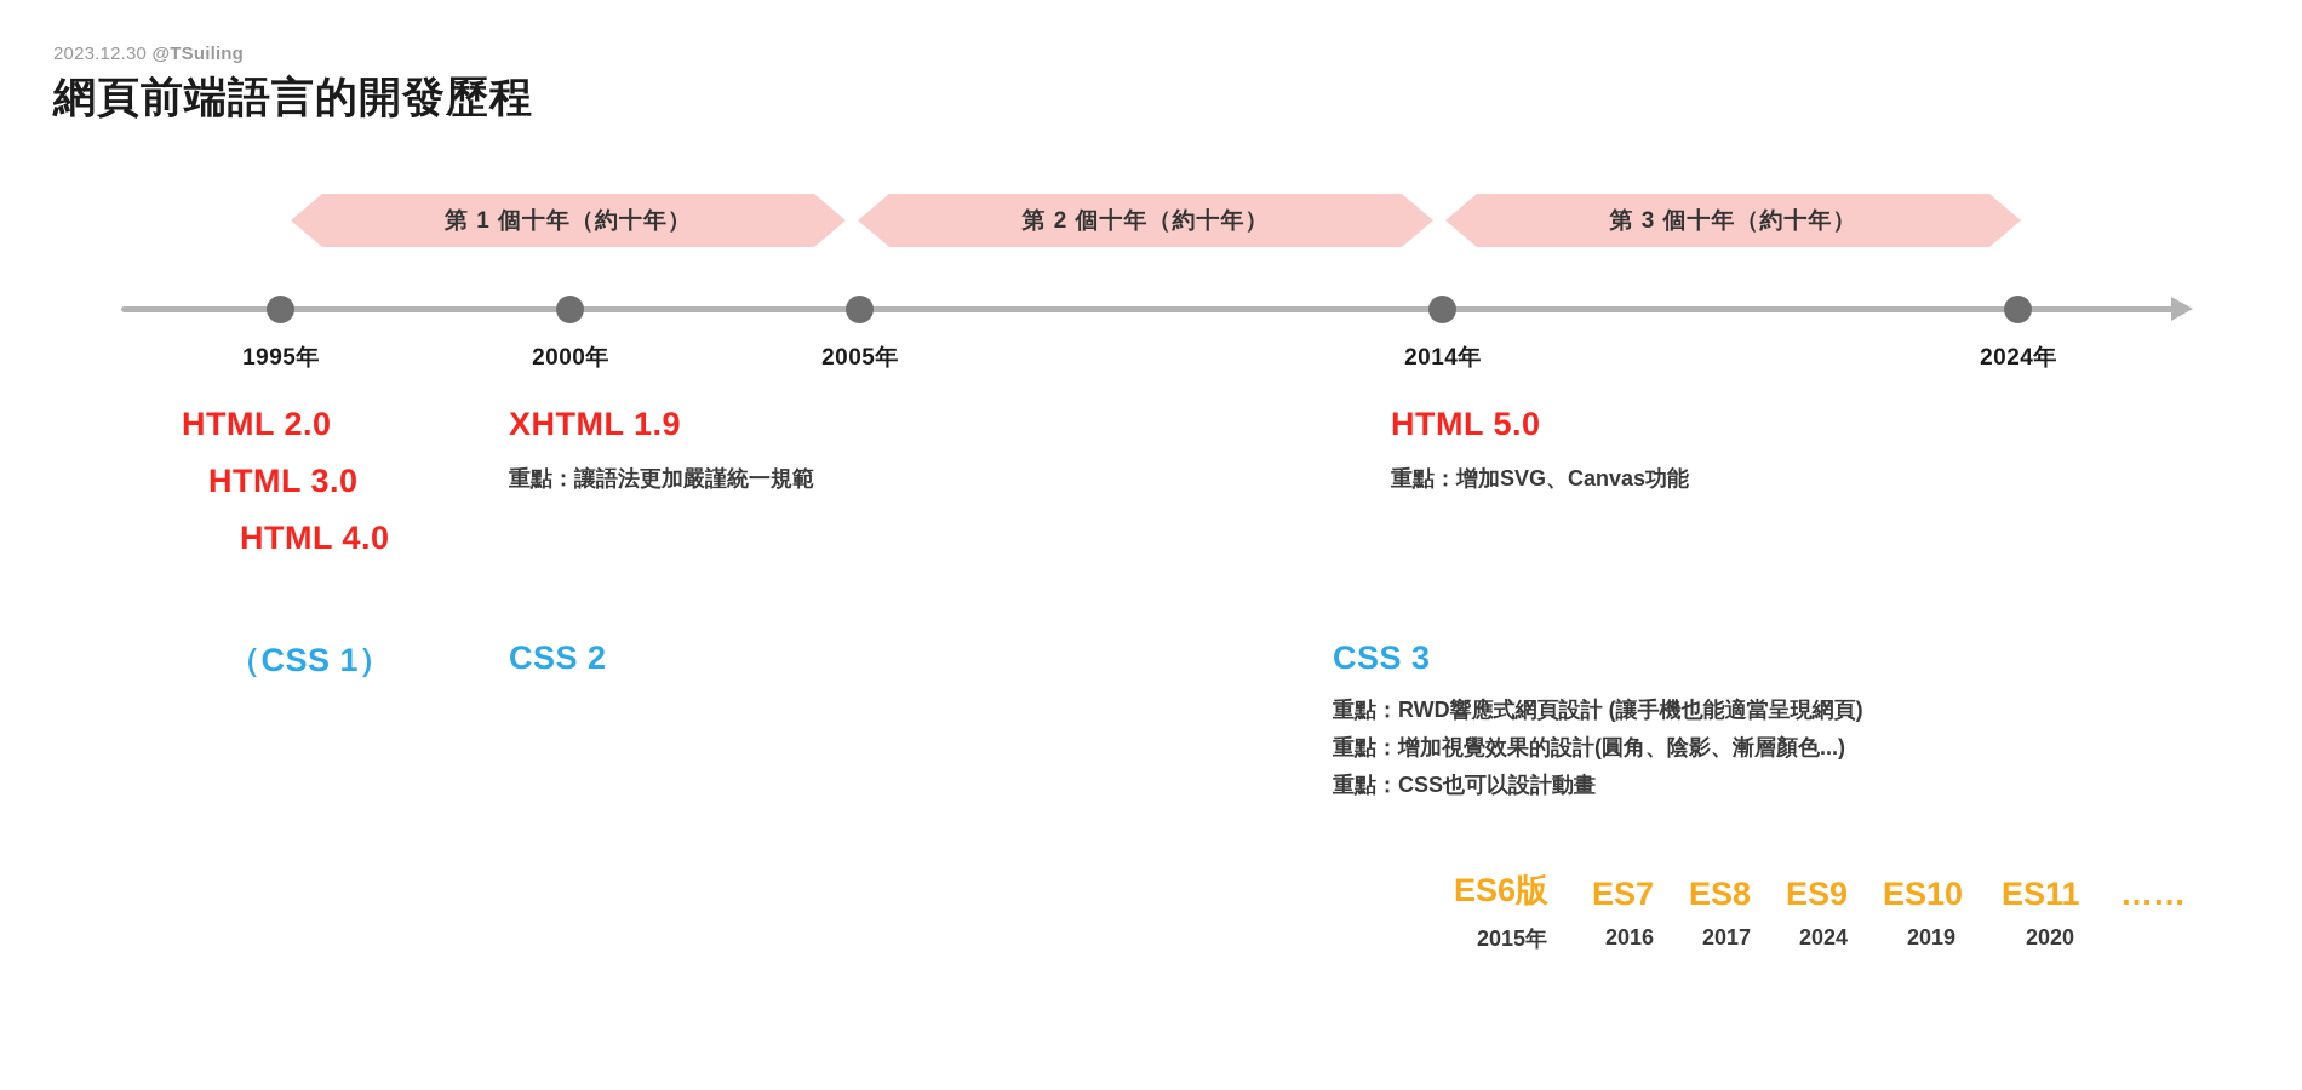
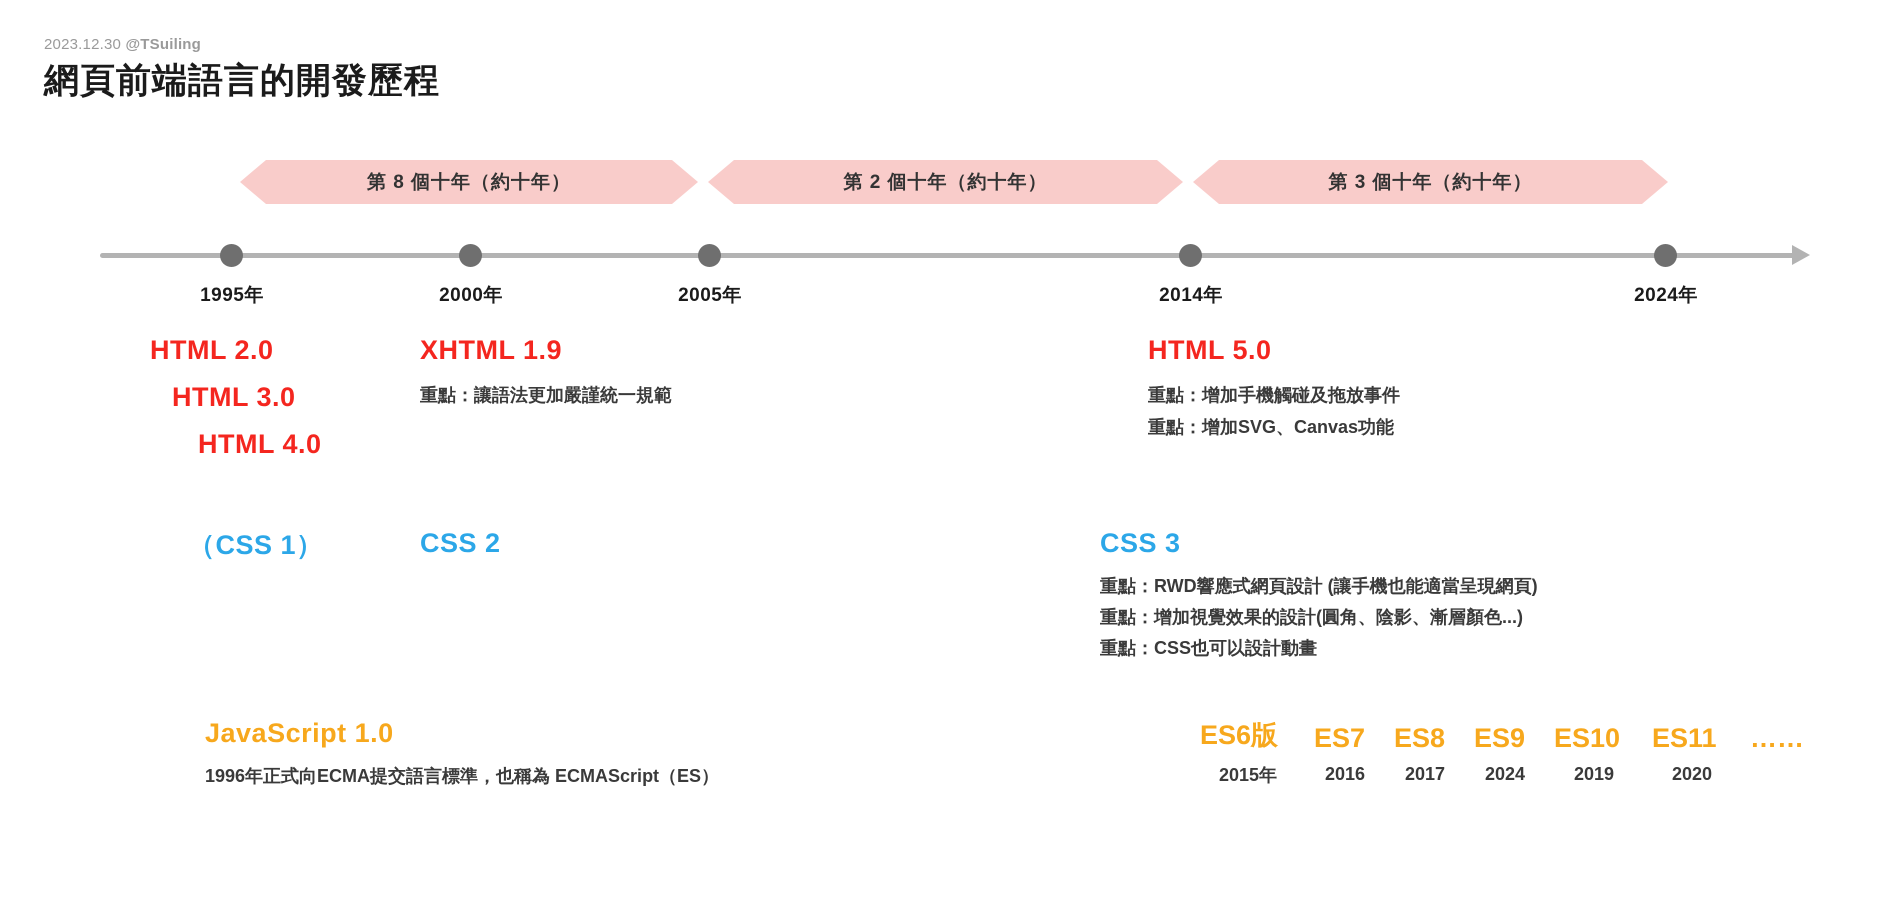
  2023.12.30 @TSuiling
  網頁前端語言的開發歷程
- 第 1 個十年（約十年）
+ 第 8 個十年（約十年）
  第 2 個十年（約十年）
  第 3 個十年（約十年）
  1995年
  2000年
  2005年
  2014年
  2024年
  HTML 2.0
  HTML 3.0
  HTML 4.0
  XHTML 1.9
  重點：讓語法更加嚴謹統一規範
  HTML 5.0
+ 重點：增加手機觸碰及拖放事件
  重點：增加SVG、Canvas功能
  （CSS 1）
  CSS 2
  CSS 3
  重點：RWD響應式網頁設計 (讓手機也能適當呈現網頁)
  重點：增加視覺效果的設計(圓角、陰影、漸層顏色...)
  重點：CSS也可以設計動畫
+ JavaScript 1.0
+ 1996年正式向ECMA提交語言標準，也稱為 ECMAScript（ES）
  ES6版
  ES7
  ES8
  ES9
  ES10
  ES11
  ……
  2015年
  2016
  2017
  2024
  2019
  2020
